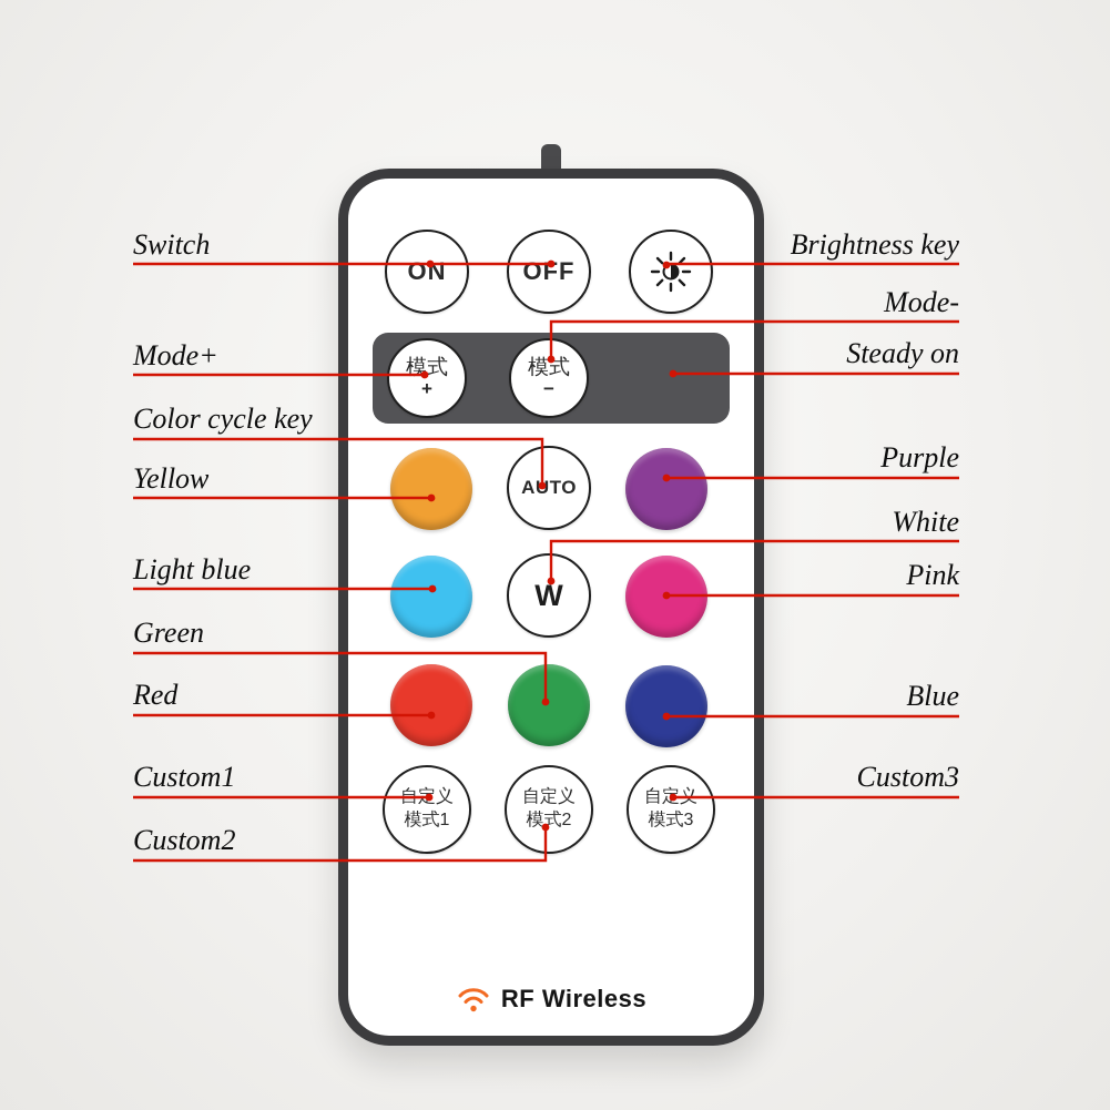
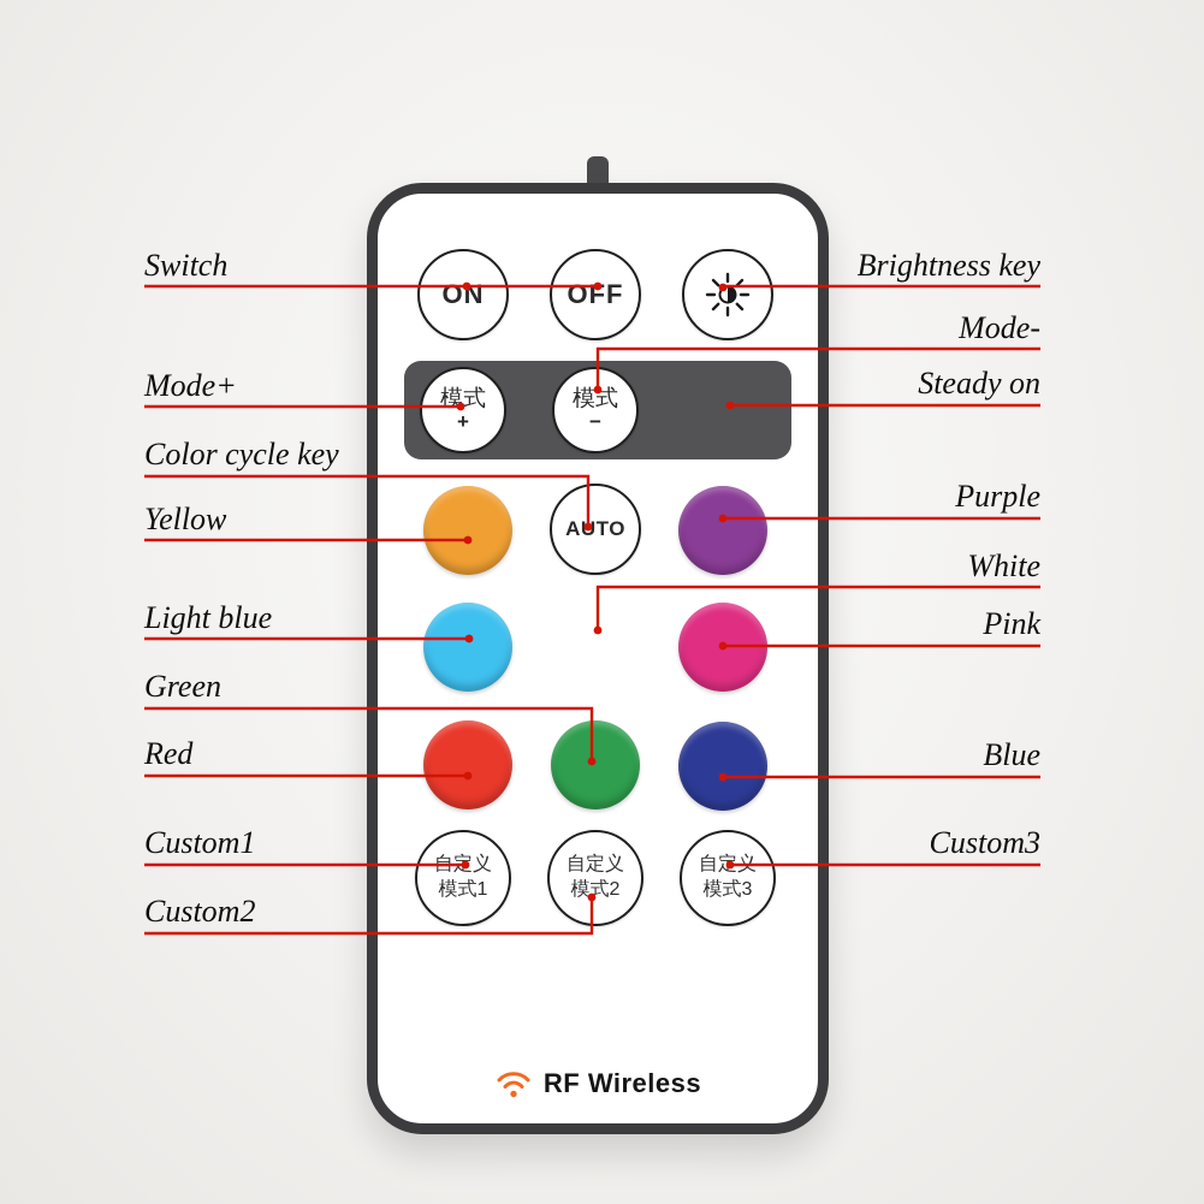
  ON
  OFF
  模式
  +
  模式
  −
  ATO
- W
  模式1
  自定义
  模式2
  模式3
  RF Wireless
  Switch
  Mode+
  Color cycle key
  Yellow
  Light blue
  Green
  Red
  Custom1
  Custom2
  Brightness key
  Mode-
  Steady on
  Purple
  White
  Pink
  Blue
  Custom3
